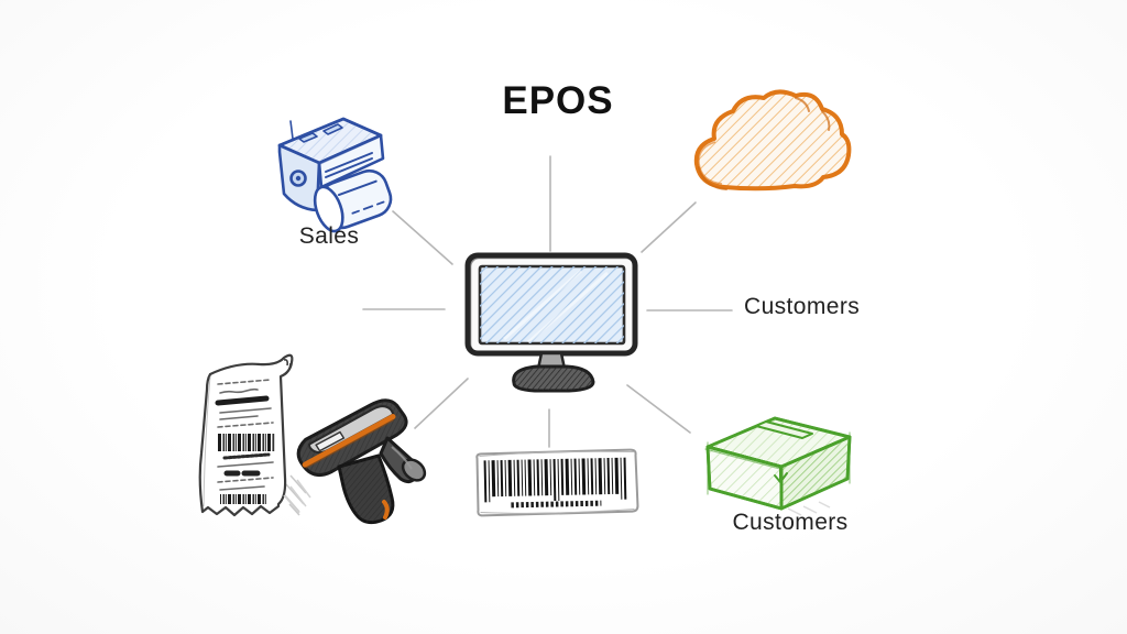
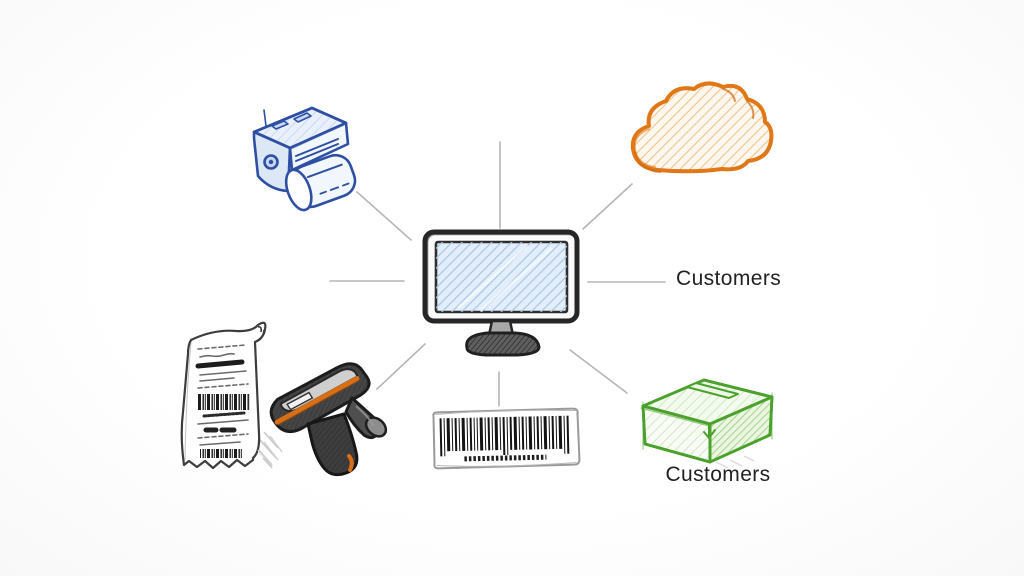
- EPOS
- Sales
  Customers
  Customers
